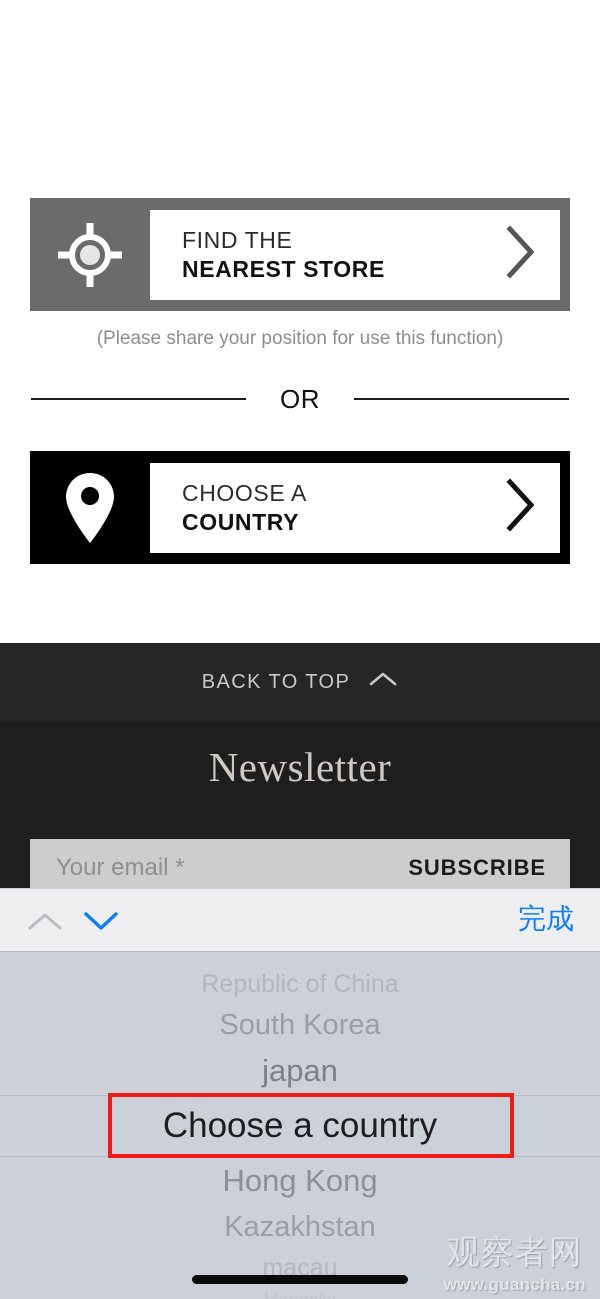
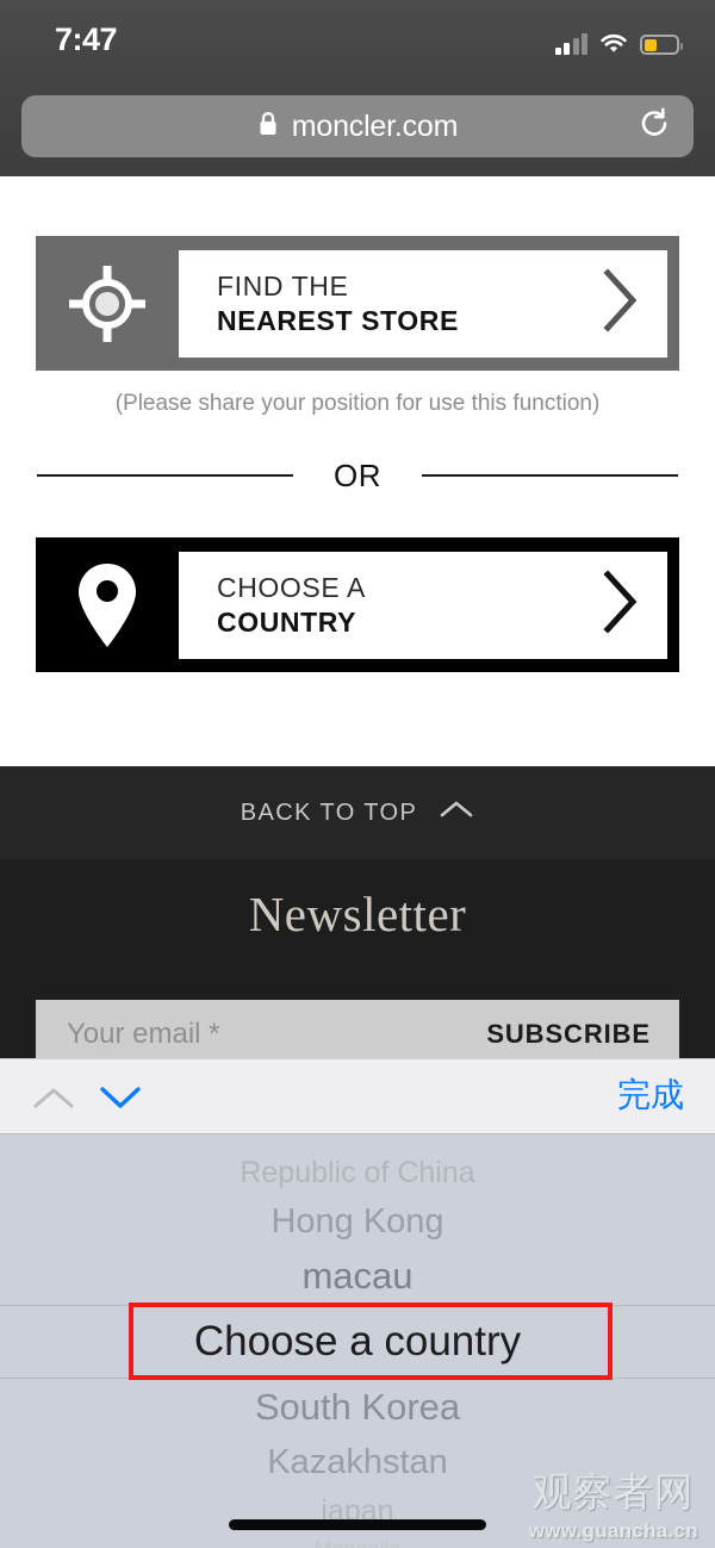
+ 7:47
+ moncler.com
  FIND THE
  NEAREST STORE
  (Please share your position for use this function)
  OR
  CHOOSE A
  COUNTRY
  BACK TO TOP
  Newsletter
  Your email *
  SUBSCRIBE
  完成
  Republic of China
- South Korea
+ Hong Kong
- japan
+ macau
  Choose a country
- Hong Kong
+ South Korea
  Kazakhstan
- macau
+ japan
  观察者网
  www.guancha.cn
